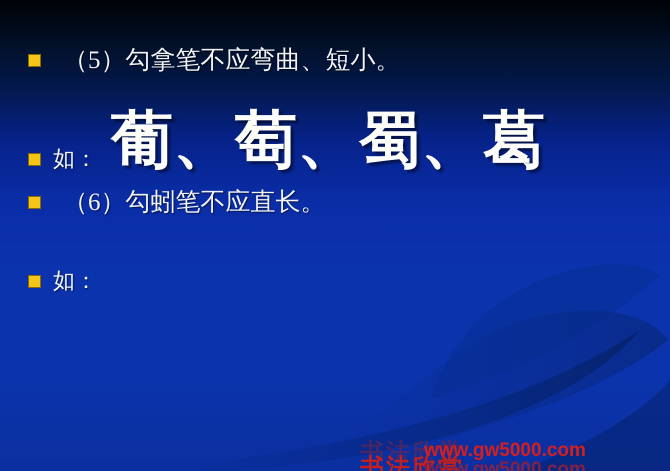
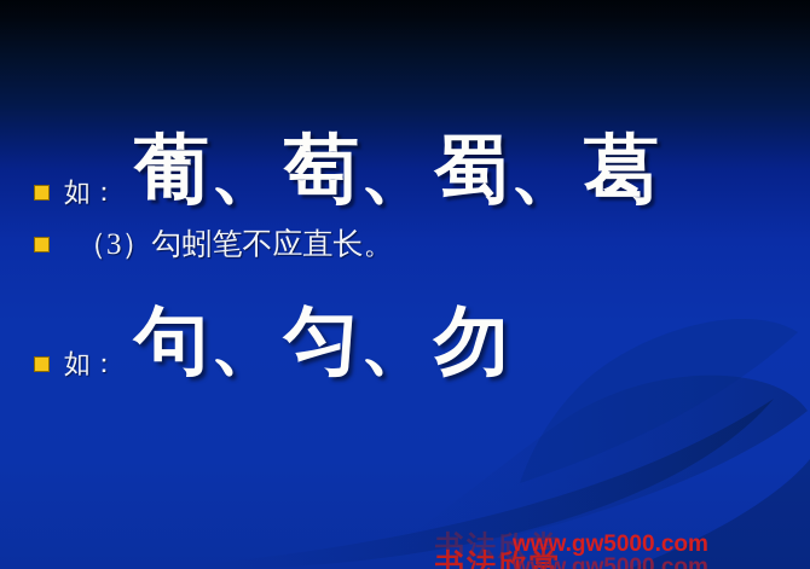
- （5）勾拿笔不应弯曲、短小。
  如：
  葡、萄、蜀、葛
- （6）勾蚓笔不应直长。
+ （3）勾蚓笔不应直长。
  如：
+ 句、匀、勿
  书法欣赏
  www.gw5000.com
  书法欣赏
  www.gw5000.com
